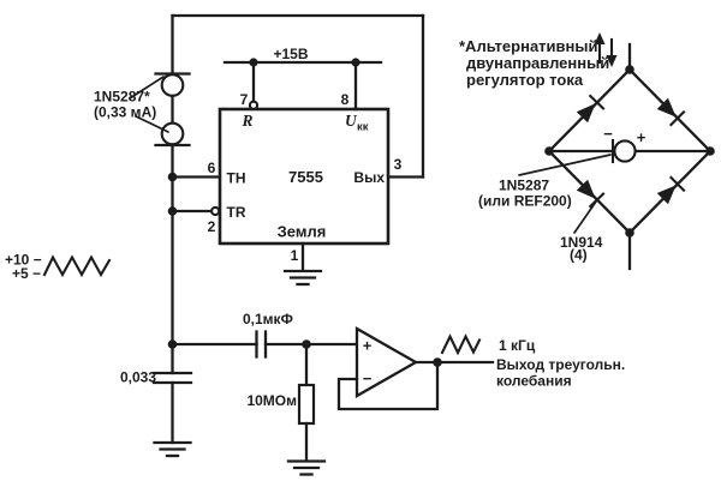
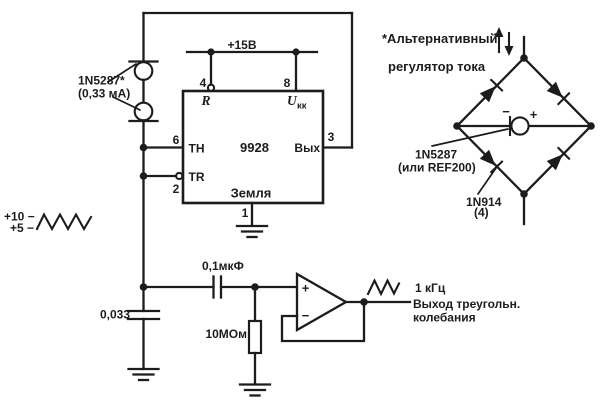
  +15В
- 7
+ 4
  R
  8
  U
  кк
  6
  TH
  TR
  2
- 7555
+ 9928
  Вых
  3
  Земля
  1
  1N5287*
  (0,33 мА)
  +10 −
  +5 −
  0,033
  0,1мкФ
  10МОм
  +
  −
  1 кГц
  Выход треугольн.
  колебания
  *Альтернативный
- двунаправленный
  регулятор тока
  −
  +
  1N5287
  (или REF200)
  1N914
  (4)
